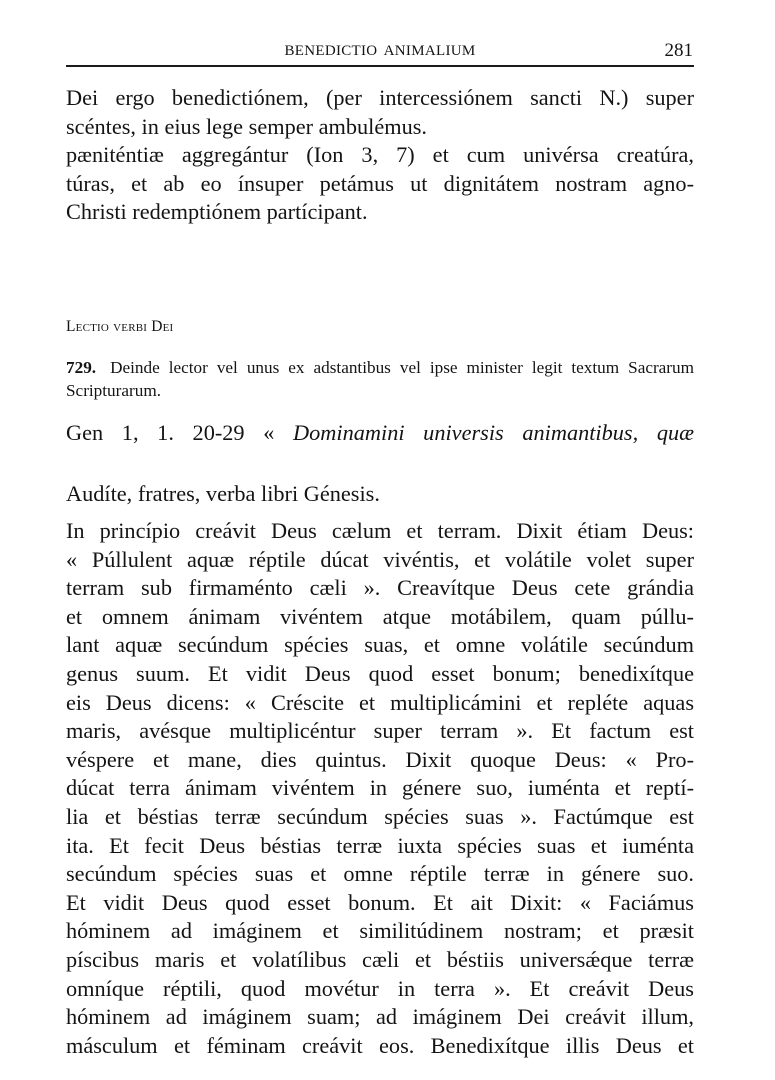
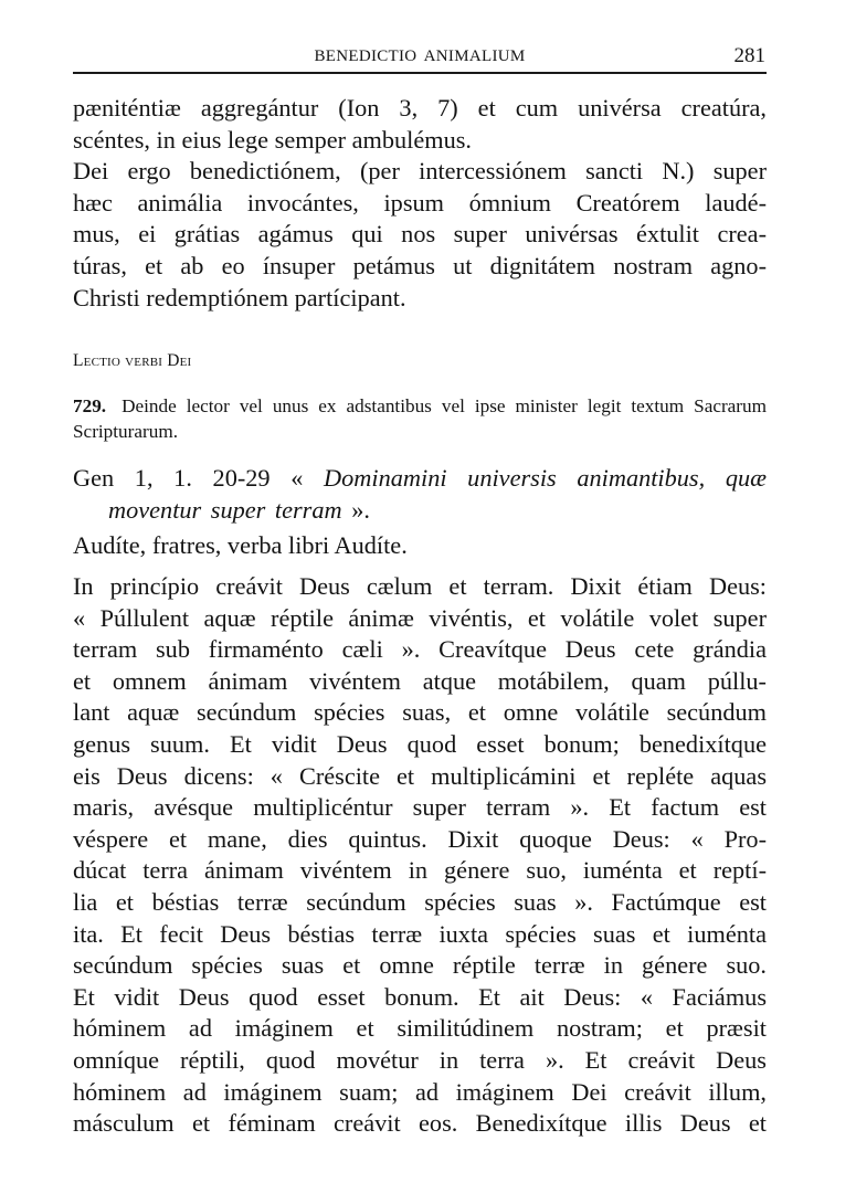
  BENEDICTIO ANIMALIUM
  281
- Dei ergo benedictiónem, (per intercessiónem sancti N.) super
+ pæniténtiæ aggregántur (Ion 3, 7) et cum univérsa creatúra,
  scéntes, in eius lege semper ambulémus.
- pæniténtiæ aggregántur (Ion 3, 7) et cum univérsa creatúra,
+ Dei ergo benedictiónem, (per intercessiónem sancti N.) super
+ hæc animália invocántes, ipsum ómnium Creatórem laudé-
+ mus, ei grátias agámus qui nos super univérsas éxtulit crea-
  túras, et ab eo ínsuper petámus ut dignitátem nostram agno-
  Christi redemptiónem partícipant.
  Lectio verbi Dei
  729. Deinde lector vel unus ex adstantibus vel ipse minister legit textum Sacrarum Scripturarum.
  Gen 1, 1. 20-29 « Dominamini universis animantibus, quæ
+ moventur super terram ».
- Audíte, fratres, verba libri Génesis.
+ Audíte, fratres, verba libri Audíte.
  In princípio creávit Deus cælum et terram. Dixit étiam Deus:
- « Púllulent aquæ réptile dúcat vivéntis, et volátile volet super
+ « Púllulent aquæ réptile ánimæ vivéntis, et volátile volet super
  terram sub firmaménto cæli ». Creavítque Deus cete grándia
  et omnem ánimam vivéntem atque motábilem, quam púllu-
  lant aquæ secúndum spécies suas, et omne volátile secúndum
  genus suum. Et vidit Deus quod esset bonum; benedixítque
  eis Deus dicens: « Créscite et multiplicámini et repléte aquas
  maris, avésque multiplicéntur super terram ». Et factum est
  véspere et mane, dies quintus. Dixit quoque Deus: « Pro-
  dúcat terra ánimam vivéntem in génere suo, iuménta et reptí-
  lia et béstias terræ secúndum spécies suas ». Factúmque est
  ita. Et fecit Deus béstias terræ iuxta spécies suas et iuménta
  secúndum spécies suas et omne réptile terræ in génere suo.
- Et vidit Deus quod esset bonum. Et ait Dixit: « Faciámus
+ Et vidit Deus quod esset bonum. Et ait Deus: « Faciámus
  hóminem ad imáginem et similitúdinem nostram; et præsit
- píscibus maris et volatílibus cæli et béstiis universǽque terræ
  omníque réptili, quod movétur in terra ». Et creávit Deus
  hóminem ad imáginem suam; ad imáginem Dei creávit illum,
  másculum et féminam creávit eos. Benedixítque illis Deus et
